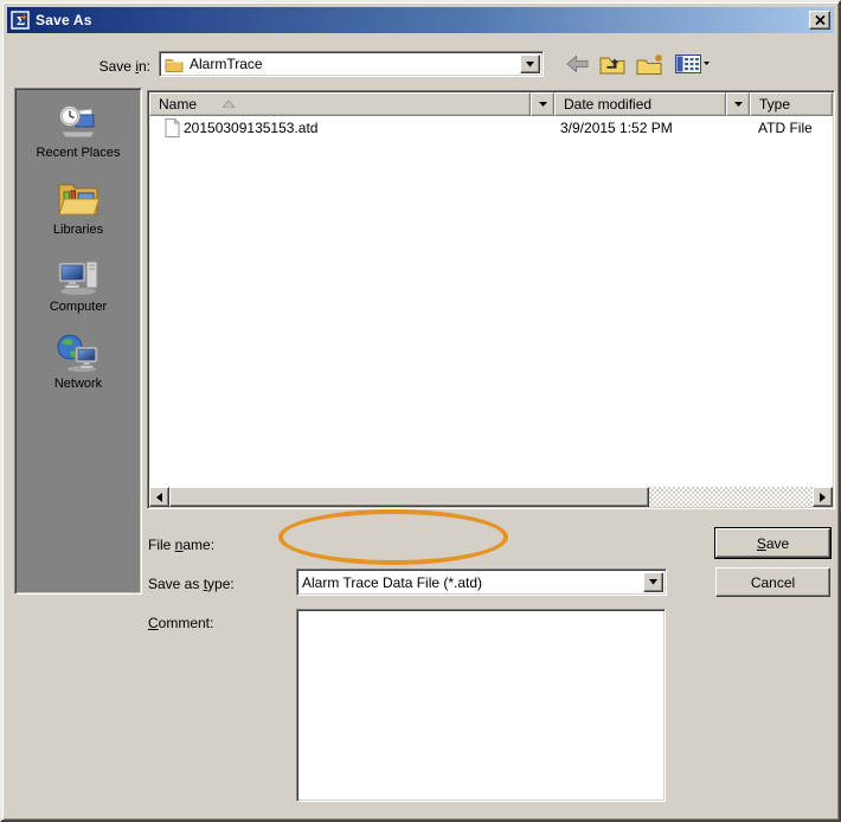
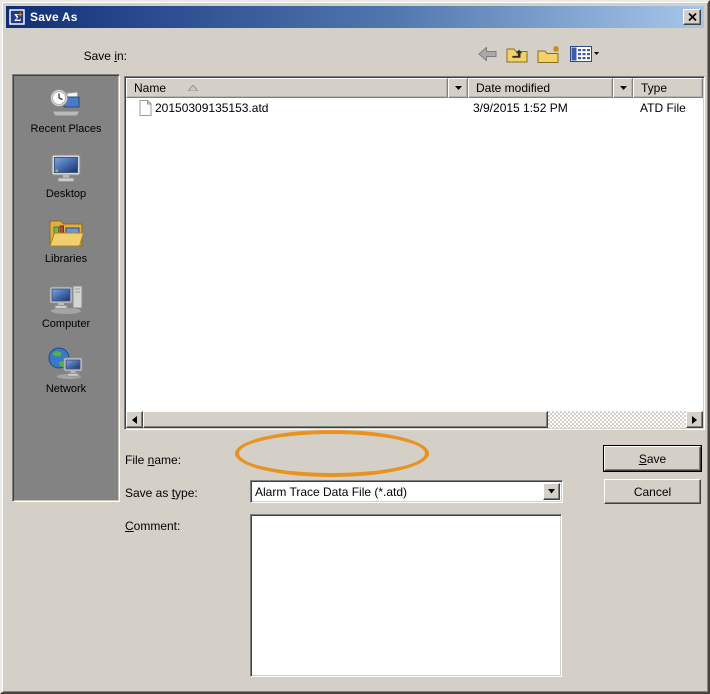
  Σ
  +
  Save As
  Save in:
- AlarmTrace
  Recent Places
+ Desktop
  Libraries
  Computer
  Network
  Name
  Date modified
  Type
  20150309135153.atd
  3/9/2015 1:52 PM
  ATD File
  File name:
  Save as type:
  Alarm Trace Data File (*.atd)
  Comment:
  Save
  Cancel
